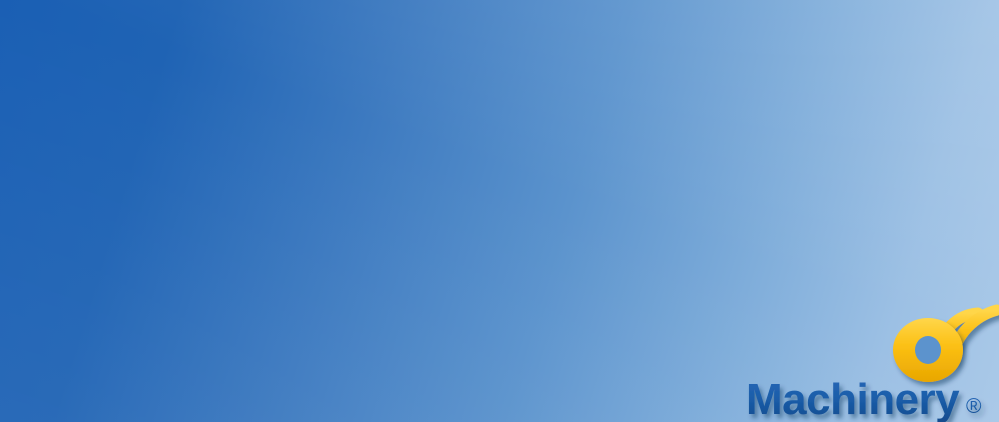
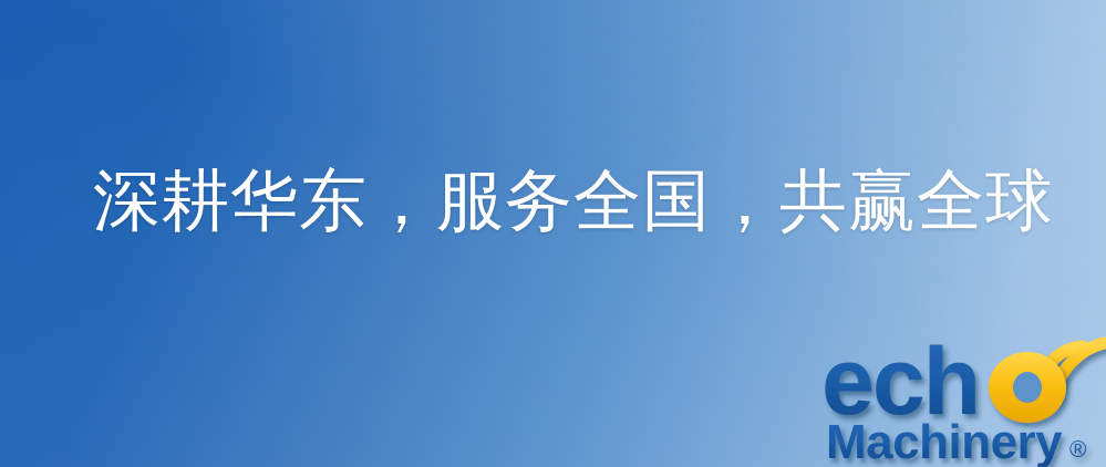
+ 深耕华东，服务全国，共赢全球
+ ech
  Machinery
  ®
